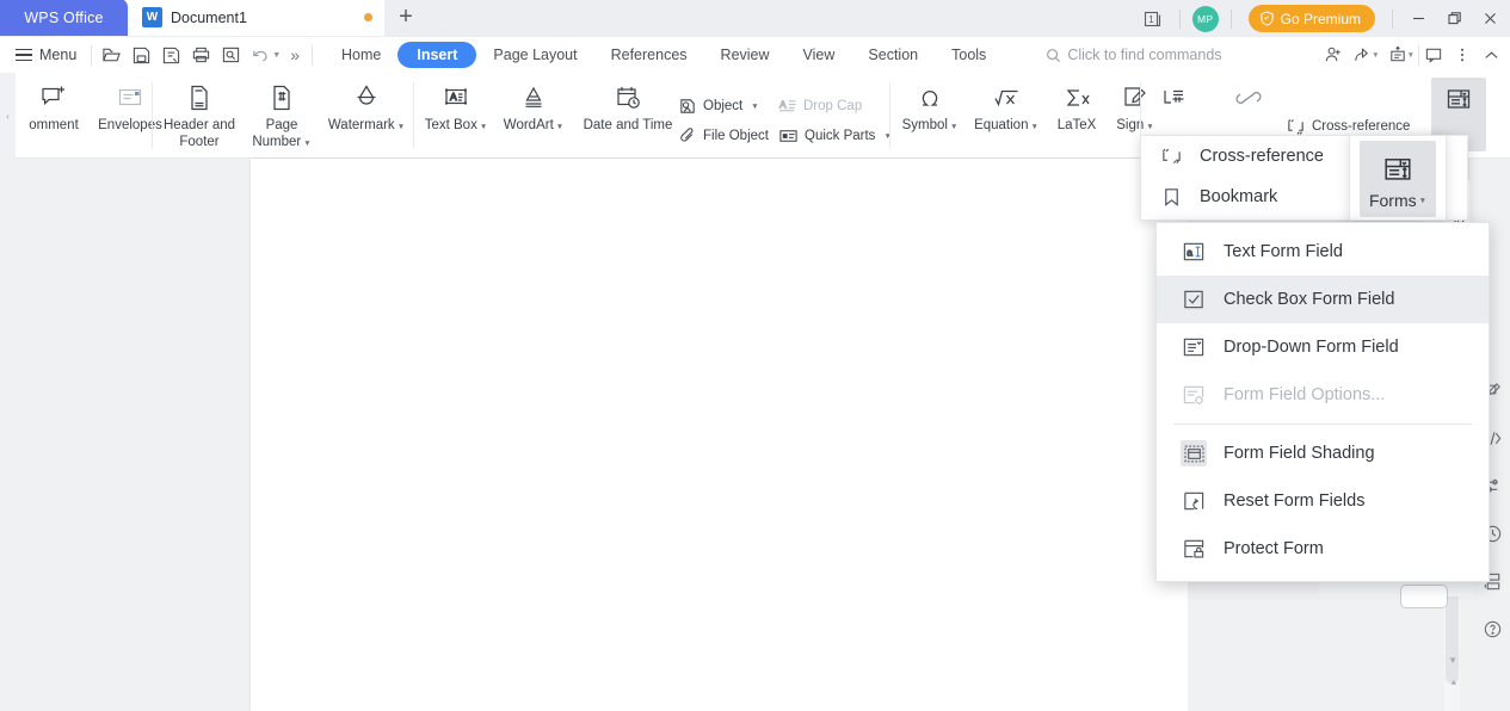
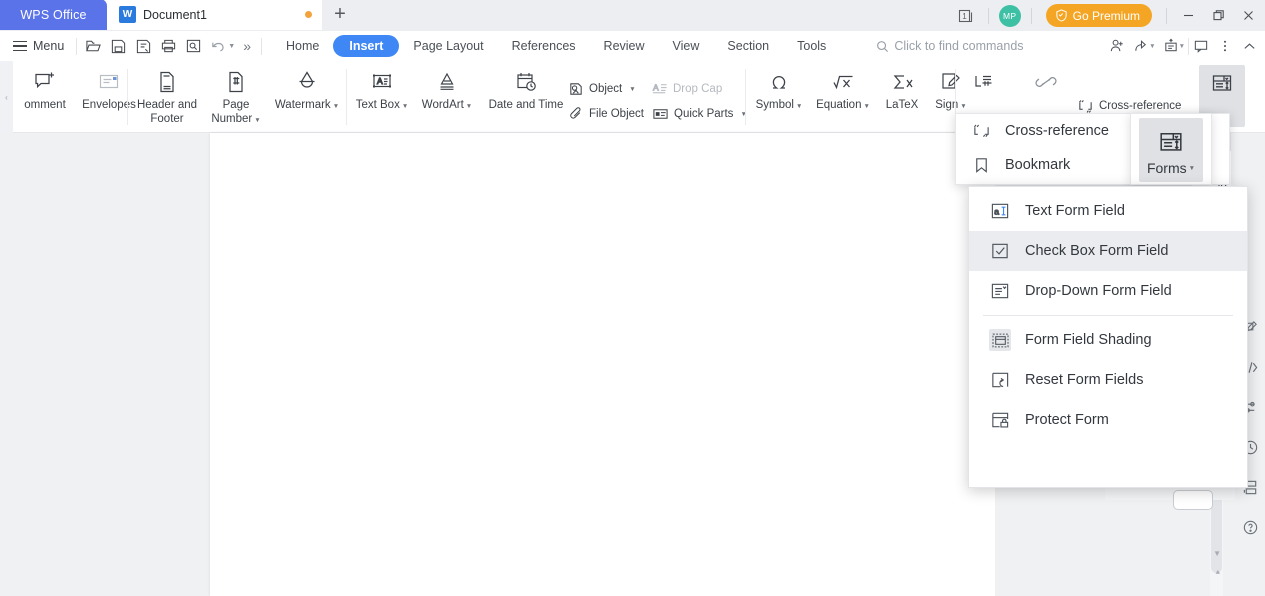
  WPS Office
  W
  Document1
  +
  1
  MP
  Go Premium
  Menu
  »
  Home
  Insert
  Page Layout
  References
  Review
  View
  Section
  Tools
  Click to find commands
  ‹
  omment
  Envelops
  Header and Footer
  Page Number
  Watermark
  A
  Text Box
  WordArt
  Date and Time
  Object
  File Object
  A
  Drop Cap
  Quick Parts
  Symbol
  Equation
  LaTeX
  Cross-reference
  ▼
  ⯅
  Cross-reference
  Bookmark
  Forms
  a
  Text Form Field
  Check Box Form Field
  Drop-Down Form Field
- Form Field Options...
  Form Field Shading
  Reset Form Fields
  Protect Form
